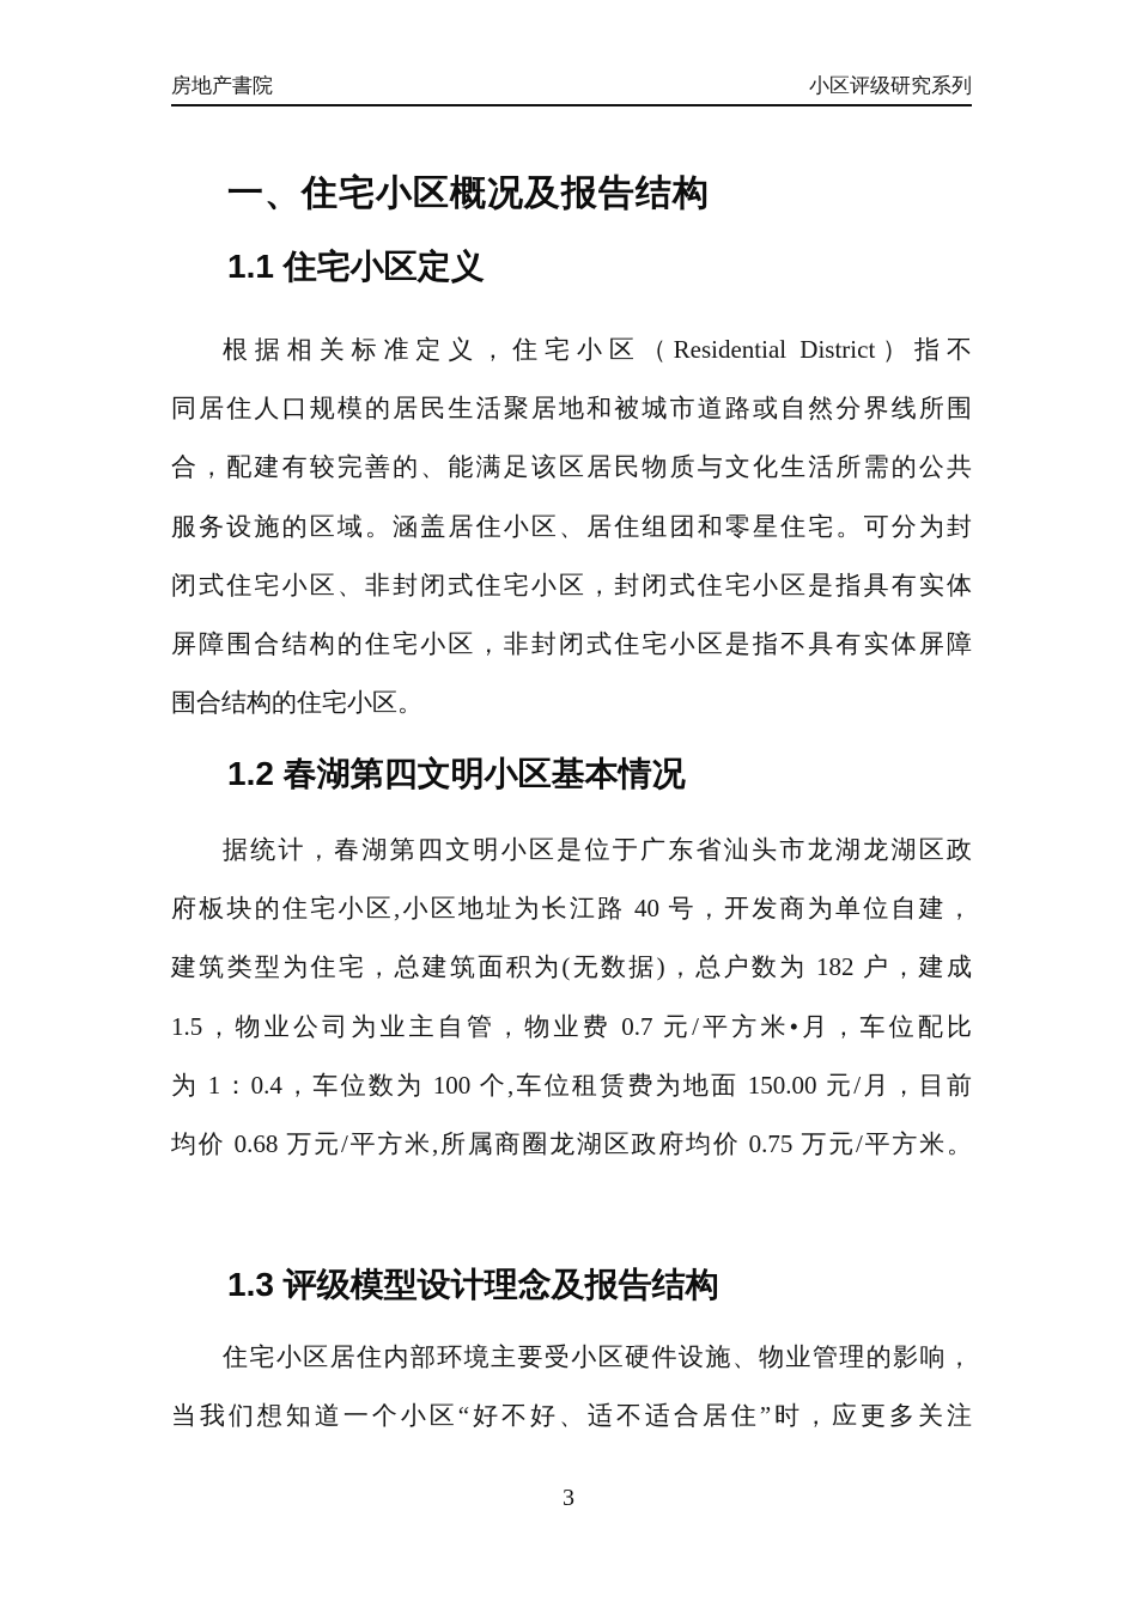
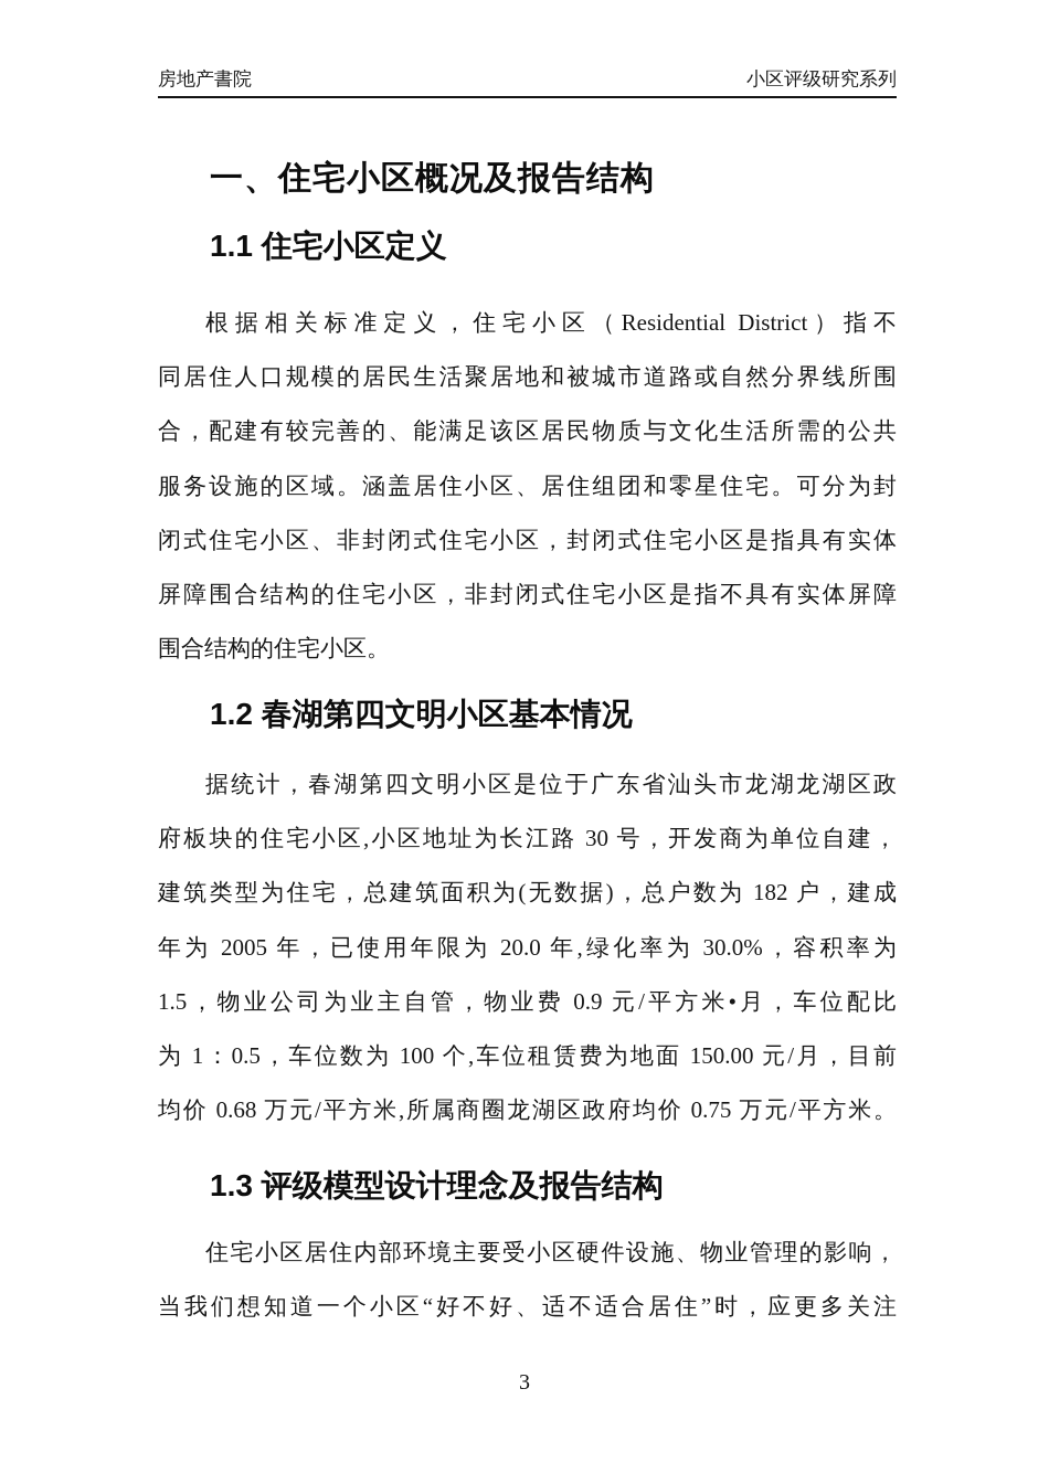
  房地产書院
  小区评级研究系列
  一、住宅小区概况及报告结构
  1.1 住宅小区定义
  根据相关标准定义，住宅小区（Residential District）指不
  同居住人口规模的居民生活聚居地和被城市道路或自然分界线所围
  合，配建有较完善的、能满足该区居民物质与文化生活所需的公共
  服务设施的区域。涵盖居住小区、居住组团和零星住宅。可分为封
  闭式住宅小区、非封闭式住宅小区，封闭式住宅小区是指具有实体
  屏障围合结构的住宅小区，非封闭式住宅小区是指不具有实体屏障
  围合结构的住宅小区。
  1.2 春湖第四文明小区基本情况
  据统计，春湖第四文明小区是位于广东省汕头市龙湖龙湖区政
- 府板块的住宅小区,小区地址为长江路 40 号，开发商为单位自建，
+ 府板块的住宅小区,小区地址为长江路 30 号，开发商为单位自建，
  建筑类型为住宅，总建筑面积为(无数据)，总户数为 182 户，建成
+ 年为 2005 年，已使用年限为 20.0 年,绿化率为 30.0%，容积率为
- 1.5，物业公司为业主自管，物业费 0.7 元/平方米•月，车位配比
+ 1.5，物业公司为业主自管，物业费 0.9 元/平方米•月，车位配比
- 为 1：0.4，车位数为 100 个,车位租赁费为地面 150.00 元/月，目前
+ 为 1：0.5，车位数为 100 个,车位租赁费为地面 150.00 元/月，目前
  均价 0.68 万元/平方米,所属商圈龙湖区政府均价 0.75 万元/平方米。
  1.3 评级模型设计理念及报告结构
  住宅小区居住内部环境主要受小区硬件设施、物业管理的影响，
  当我们想知道一个小区“好不好、适不适合居住”时，应更多关注
  3
